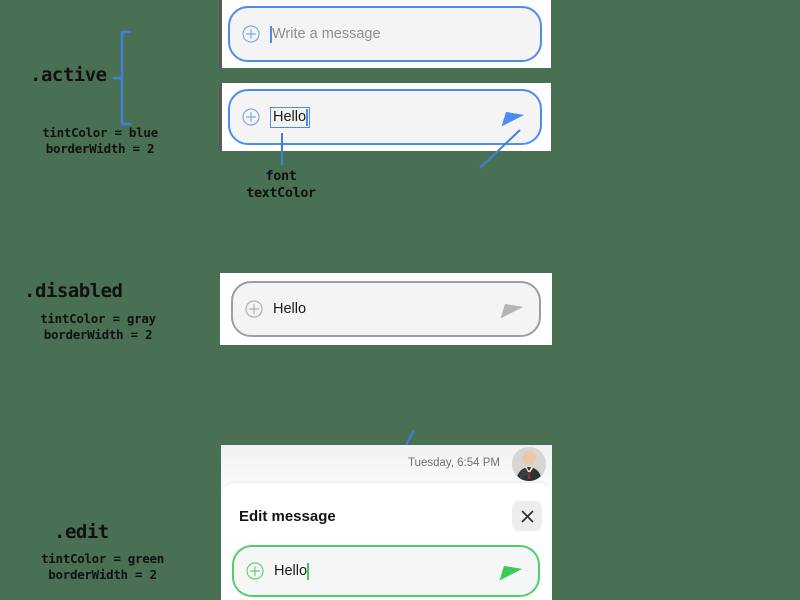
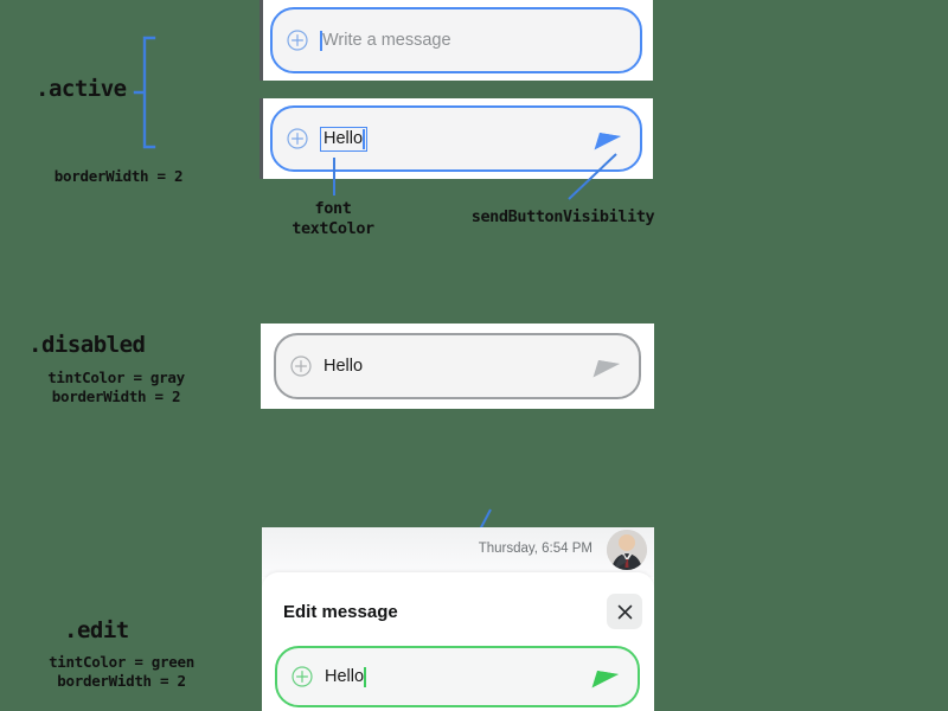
  .active
- tintColor = blue
  borderWidth = 2
  Write a message
  Hello
  font
  textColor
+ sendButtonVisibility
  .disabled
  tintColor = gray
  borderWidth = 2
  Hello
  .edit
  tintColor = green
  borderWidth = 2
- Tuesday, 6:54 PM
+ Thursday, 6:54 PM
  Edit message
  Hello
